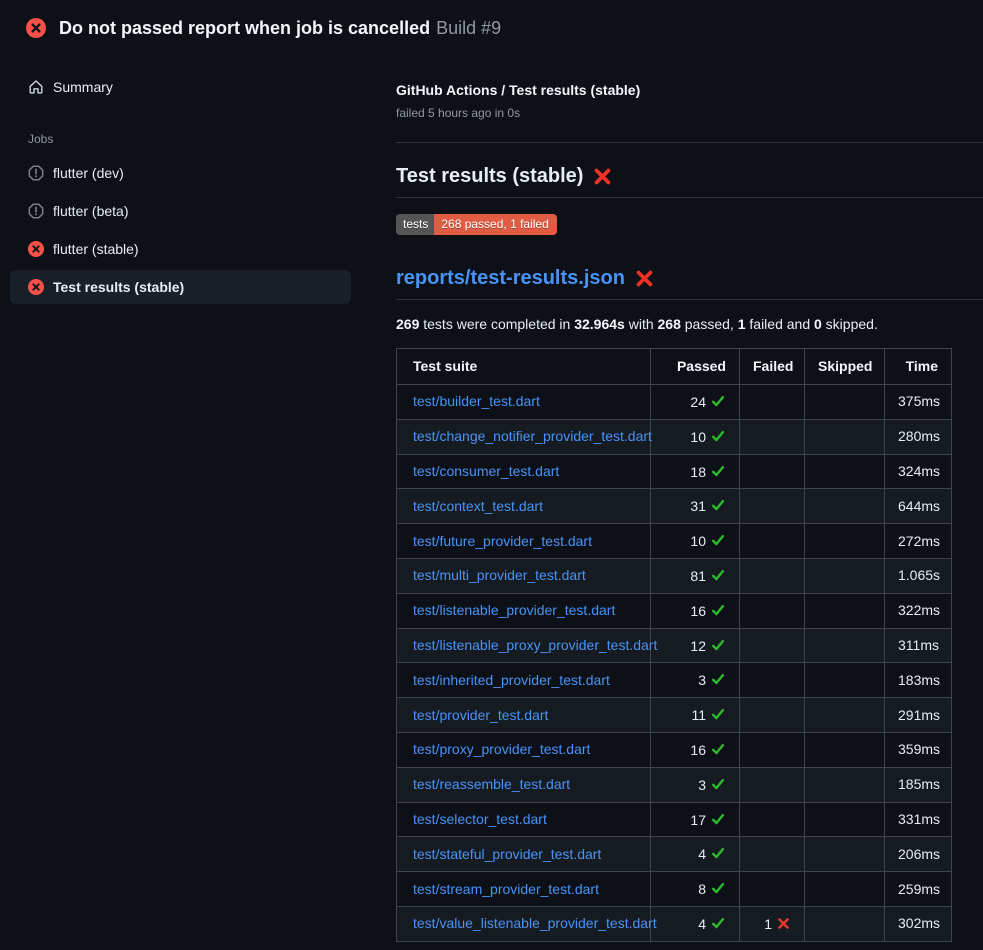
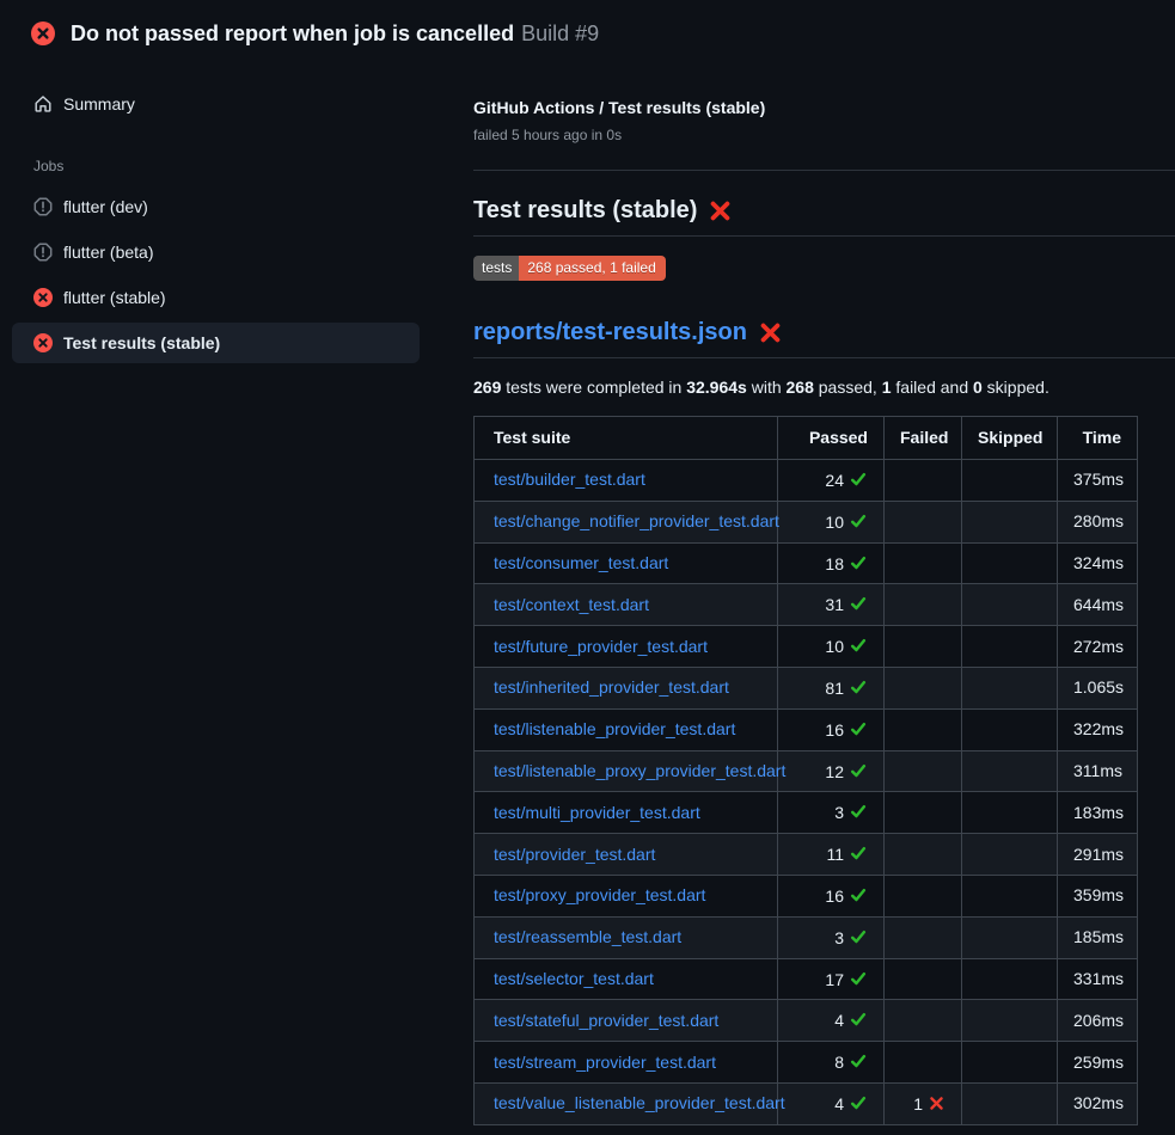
  Do not passed report when job is cancelled Build #9
  Summary
  Jobs
  flutter (dev)
  flutter (beta)
  flutter (stable)
  Test results (stable)
  GitHub Actions / Test results (stable)
  failed 5 hours ago in 0s
  Test results (stable)
  tests
  268 passed, 1 failed
  reports/test-results.json
  269 tests were completed in 32.964s with 268 passed, 1 failed and 0 skipped.
  Test suite	Passed	Failed	Skipped	Time
  test/builder_test.dart	24			375ms
  test/change_notifier_provider_test.dart	10			280ms
  test/consumer_test.dart	18			324ms
  test/context_test.dart	31			644ms
  test/future_provider_test.dart	10			272ms
- test/multi_provider_test.dart	81			1.065s
+ test/inherited_provider_test.dart	81			1.065s
  test/listenable_provider_test.dart	16			322ms
  test/listenable_proxy_provider_test.dart	12			311ms
- test/inherited_provider_test.dart	3			183ms
+ test/multi_provider_test.dart	3			183ms
  test/provider_test.dart	11			291ms
  test/proxy_provider_test.dart	16			359ms
  test/reassemble_test.dart	3			185ms
  test/selector_test.dart	17			331ms
  test/stateful_provider_test.dart	4			206ms
  test/stream_provider_test.dart	8			259ms
  test/value_listenable_provider_test.dart	4	1		302ms
